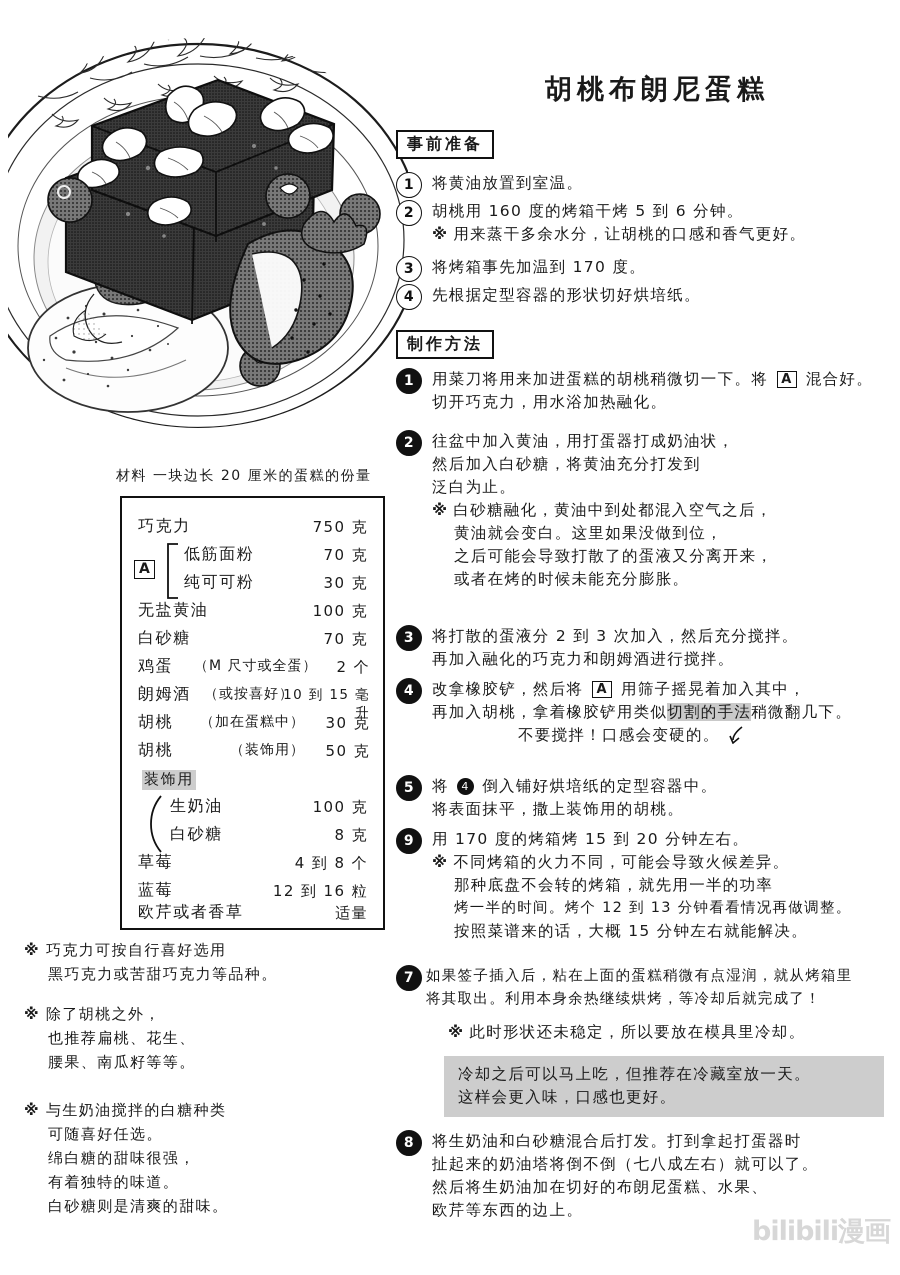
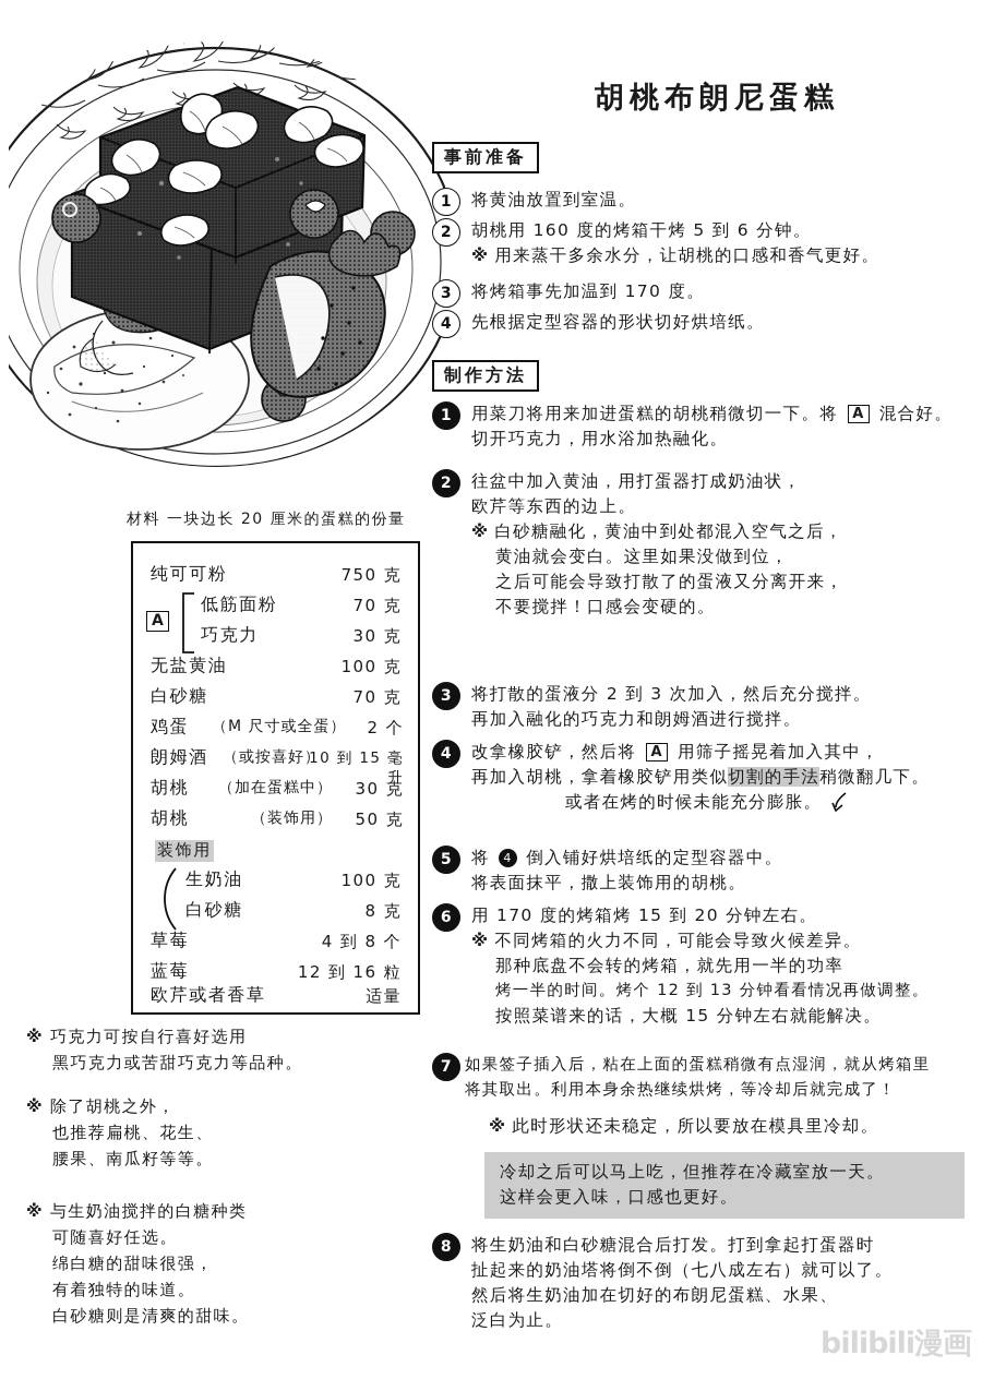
  胡桃布朗尼蛋糕
  事前准备
  1
  将黄油放置到室温。
  2
  胡桃用 160 度的烤箱干烤 5 到 6 分钟。
  用来蒸干多余水分，让胡桃的口感和香气更好。
  3
  将烤箱事先加温到 170 度。
  4
  先根据定型容器的形状切好烘培纸。
  制作方法
  1
  用菜刀将用来加进蛋糕的胡桃稍微切一下。将 A 混合好。
  切开巧克力，用水浴加热融化。
  2
  往盆中加入黄油，用打蛋器打成奶油状，
- 然后加入白砂糖，将黄油充分打发到
- 泛白为止。
+ 欧芹等东西的边上。
  白砂糖融化，黄油中到处都混入空气之后，
  黄油就会变白。这里如果没做到位，
  之后可能会导致打散了的蛋液又分离开来，
- 或者在烤的时候未能充分膨胀。
+ 不要搅拌！口感会变硬的。
  3
  将打散的蛋液分 2 到 3 次加入，然后充分搅拌。
  再加入融化的巧克力和朗姆酒进行搅拌。
  4
  改拿橡胶铲，然后将 A 用筛子摇晃着加入其中，
  再加入胡桃，拿着橡胶铲用类似切割的手法稍微翻几下。
- 不要搅拌！口感会变硬的。
+ 或者在烤的时候未能充分膨胀。
  5
  将 4 倒入铺好烘培纸的定型容器中。
  将表面抹平，撒上装饰用的胡桃。
- 9
+ 6
  用 170 度的烤箱烤 15 到 20 分钟左右。
  不同烤箱的火力不同，可能会导致火候差异。
  那种底盘不会转的烤箱，就先用一半的功率
  烤一半的时间。烤个 12 到 13 分钟看看情况再做调整。
  按照菜谱来的话，大概 15 分钟左右就能解决。
  7
  如果签子插入后，粘在上面的蛋糕稍微有点湿润，就从烤箱里
  将其取出。利用本身余热继续烘烤，等冷却后就完成了！
  此时形状还未稳定，所以要放在模具里冷却。
  冷却之后可以马上吃，但推荐在冷藏室放一天。
  这样会更入味，口感也更好。
  8
  将生奶油和白砂糖混合后打发。打到拿起打蛋器时
  扯起来的奶油塔将倒不倒（七八成左右）就可以了。
  然后将生奶油加在切好的布朗尼蛋糕、水果、
- 欧芹等东西的边上。
+ 泛白为止。
  材料 一块边长 20 厘米的蛋糕的份量
  A
- 巧克力
+ 纯可可粉
  750 克
  低筋面粉
  70 克
- 纯可可粉
+ 巧克力
  30 克
  无盐黄油
  100 克
  白砂糖
  70 克
  鸡蛋
  （M 尺寸或全蛋）
  2 个
  朗姆酒
  （或按喜好）
  10 到 15 毫升
  胡桃
  （加在蛋糕中）
  30 克
  胡桃
  （装饰用）
  50 克
  装饰用
  生奶油
  100 克
  白砂糖
  8 克
  草莓
  4 到 8 个
  蓝莓
  12 到 16 粒
  欧芹或者香草
  适量
  巧克力可按自行喜好选用
  黑巧克力或苦甜巧克力等品种。
  除了胡桃之外，
  也推荐扁桃、花生、
  腰果、南瓜籽等等。
  与生奶油搅拌的白糖种类
  可随喜好任选。
  绵白糖的甜味很强，
  有着独特的味道。
  白砂糖则是清爽的甜味。
  bilibili漫画
